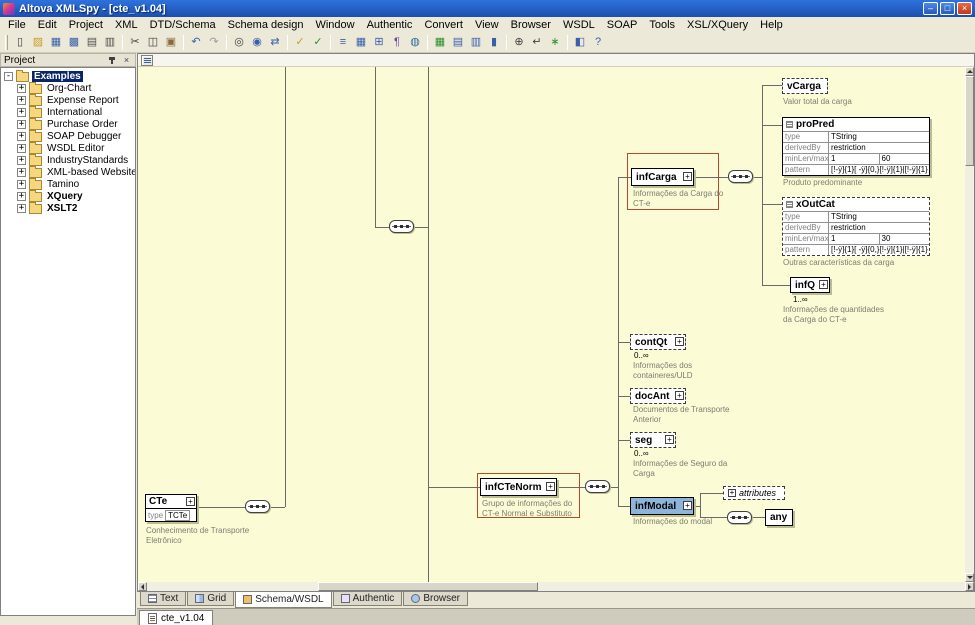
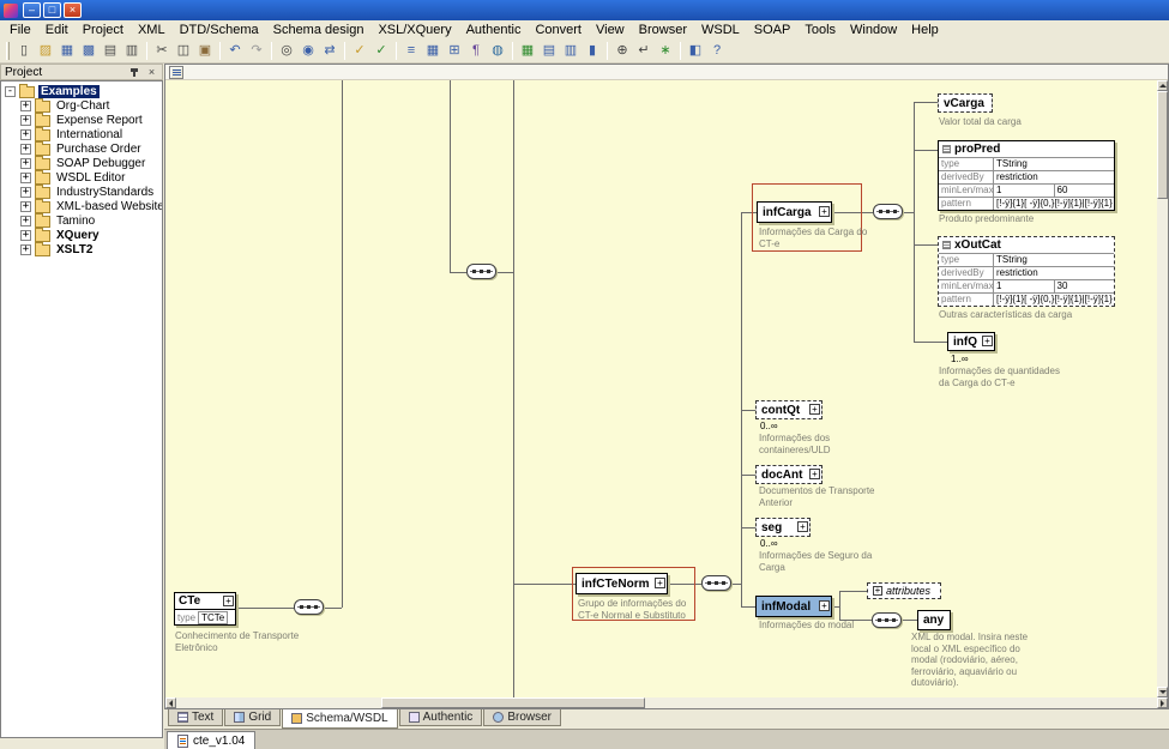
- Altova XMLSpy - [cte_v1.04]
  –
  □
  ×
  File
  Edit
  Project
  XML
  DTD/Schema
  Schema design
- Window
+ XSL/XQuery
  Authentic
  Convert
  View
  Browser
  WSDL
  SOAP
  Tools
- XSL/XQuery
+ Window
  Help
  ▯
  ▨
  ▦
  ▩
  ▤
  ▥
  ✂
  ◫
  ▣
  ↶
  ↷
  ◎
  ◉
  ⇄
  ✓
  ✓
  ≡
  ▦
  ⊞
  ¶
  ◍
  ▦
  ▤
  ▥
  ▮
  ⊕
  ↵
  ∗
  ◧
  ?
  Project
  ×
  -
  Examples
  +
  Org-Chart
  +
  Expense Report
  +
  International
  +
  Purchase Order
  +
  SOAP Debugger
  +
  WSDL Editor
  +
  IndustryStandards
  +
  XML-based Website
  +
  Tamino
  +
  XQuery
  +
  XSLT2
  CTe
  +
  type
  TCTe
  Conhecimento de Transporte Eletrônico
  infCTeNorm
  +
  Grupo de informações do CT-e Normal e Substituto
  infCarga
  +
  Informações da Carga do CT-e
  vCarga
  Valor total da carga
  proPred
  type
  TString
  derivedBy
  restriction
  minLen/max
  1
  60
  pattern
  [!-ÿ]{1}[ -ÿ]{0,}[!-ÿ]{1}|[!-ÿ]{1}
  Produto predominante
  xOutCat
  type
  TString
  derivedBy
  restriction
  minLen/max
  1
  30
  pattern
  [!-ÿ]{1}[ -ÿ]{0,}[!-ÿ]{1}|[!-ÿ]{1}
  Outras características da carga
  infQ
  +
  1..∞
  Informações de quantidades da Carga do CT-e
  contQt
  +
  0..∞
  Informações dos containeres/ULD
  docAnt
  +
  Documentos de Transporte Anterior
  seg
  +
  0..∞
  Informações de Seguro da Carga
  infModal
  +
  Informações do modal
  +
  attributes
  any
+ XML do modal. Insira neste local o XML específico do modal (rodoviário, aéreo, ferroviário, aquaviário ou dutoviário).
  Text
  Grid
  Schema/WSDL
  Authentic
  Browser
  cte_v1.04
